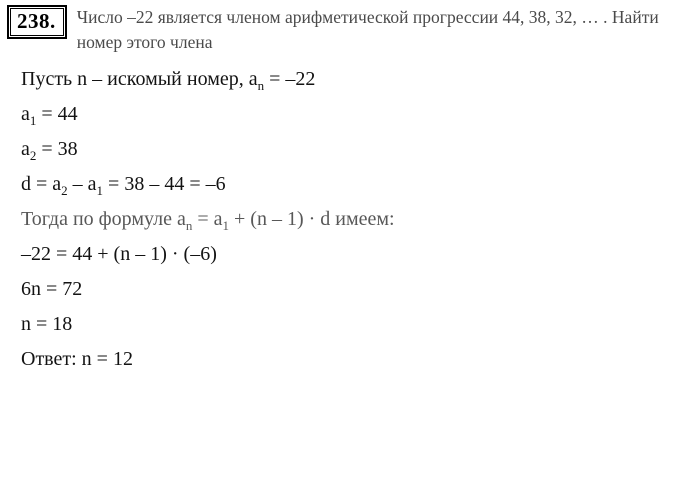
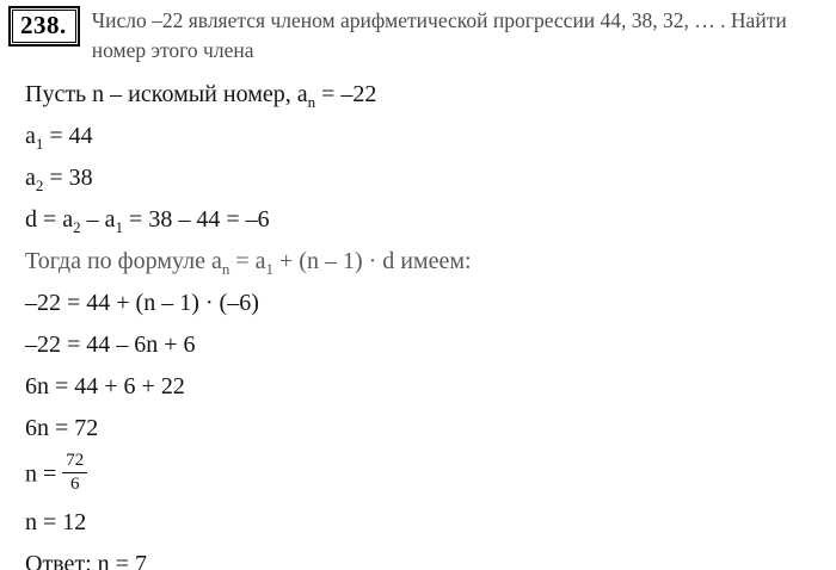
  238.
  Число –22 является членом арифметической прогрессии 44, 38, 32, … . Найти номер этого члена
  Пусть n – искомый номер, an = –22
  a1 = 44
  a2 = 38
  d = a2 – a1 = 38 – 44 = –6
  Тогда по формуле an = a1 + (n – 1) · d имеем:
  –22 = 44 + (n – 1) · (–6)
+ –22 = 44 – 6n + 6
+ 6n = 44 + 6 + 22
  6n = 72
+ n =
+ 72
+ 6
- n = 18
+ n = 12
- Ответ: n = 12
+ Ответ: n = 7
